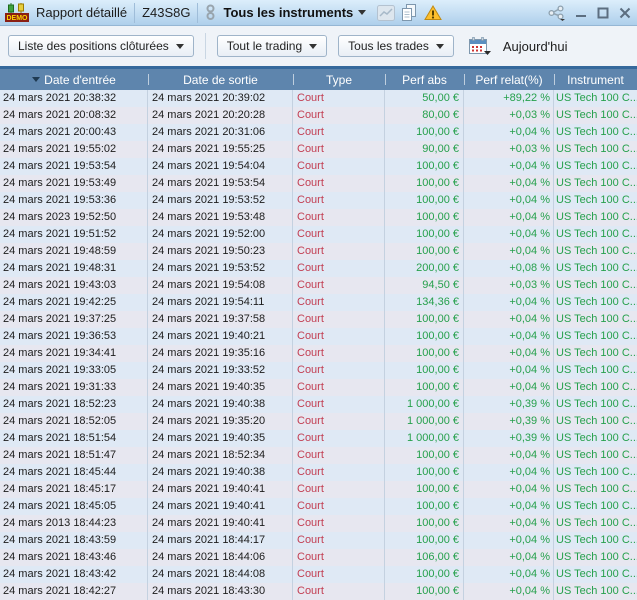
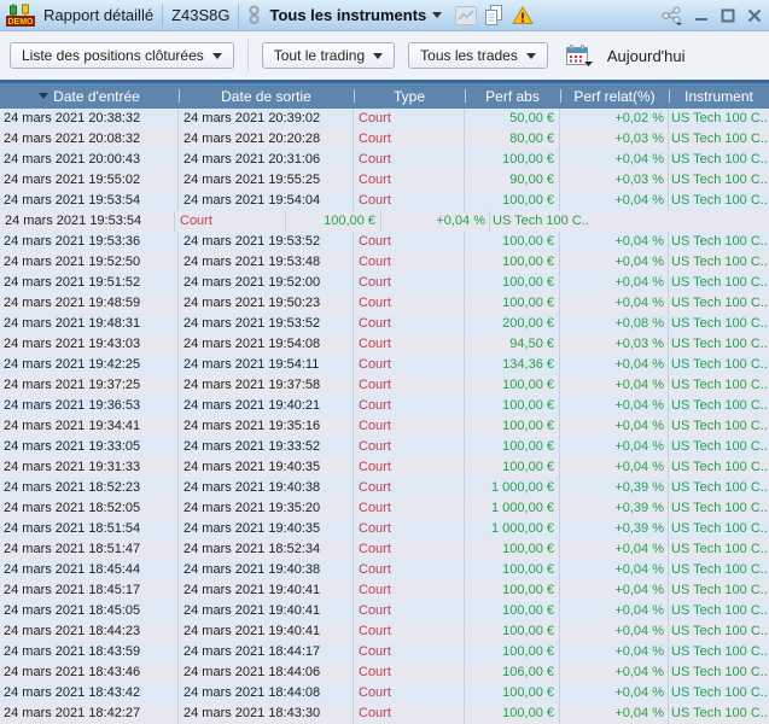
  Rapport détaillé
  Z43S8G
  Tous les instruments
  Liste des positions clôturées
  Tout le trading
  Tous les trades
  Aujourd'hui
  Date d'entrée
  Date de sortie
  Type
  Perf abs
  Perf relat(%)
  Instrument
  24 mars 2021 20:38:32
  24 mars 2021 20:39:02
  Court
  50,00 €
- +89,22 %
+ +0,02 %
  US Tech 100 C..
  24 mars 2021 20:08:32
  24 mars 2021 20:20:28
  Court
  80,00 €
  +0,03 %
  US Tech 100 C..
  24 mars 2021 20:00:43
  24 mars 2021 20:31:06
  Court
  100,00 €
  +0,04 %
  US Tech 100 C..
  24 mars 2021 19:55:02
  24 mars 2021 19:55:25
  Court
  90,00 €
  +0,03 %
  US Tech 100 C..
  24 mars 2021 19:53:54
  24 mars 2021 19:54:04
  Court
  100,00 €
  +0,04 %
  US Tech 100 C..
- 24 mars 2021 19:53:49
  24 mars 2021 19:53:54
  Court
  100,00 €
  +0,04 %
  US Tech 100 C..
  24 mars 2021 19:53:36
  24 mars 2021 19:53:52
  Court
  100,00 €
  +0,04 %
  US Tech 100 C..
- 24 mars 2023 19:52:50
+ 24 mars 2021 19:52:50
  24 mars 2021 19:53:48
  Court
  100,00 €
  +0,04 %
  US Tech 100 C..
  24 mars 2021 19:51:52
  24 mars 2021 19:52:00
  Court
  100,00 €
  +0,04 %
  US Tech 100 C..
  24 mars 2021 19:48:59
  24 mars 2021 19:50:23
  Court
  100,00 €
  +0,04 %
  US Tech 100 C..
  24 mars 2021 19:48:31
  24 mars 2021 19:53:52
  Court
  200,00 €
  +0,08 %
  US Tech 100 C..
  24 mars 2021 19:43:03
  24 mars 2021 19:54:08
  Court
  94,50 €
  +0,03 %
  US Tech 100 C..
  24 mars 2021 19:42:25
  24 mars 2021 19:54:11
  Court
  134,36 €
  +0,04 %
  US Tech 100 C..
  24 mars 2021 19:37:25
  24 mars 2021 19:37:58
  Court
  100,00 €
  +0,04 %
  US Tech 100 C..
  24 mars 2021 19:36:53
  24 mars 2021 19:40:21
  Court
  100,00 €
  +0,04 %
  US Tech 100 C..
  24 mars 2021 19:34:41
  24 mars 2021 19:35:16
  Court
  100,00 €
  +0,04 %
  US Tech 100 C..
  24 mars 2021 19:33:05
  24 mars 2021 19:33:52
  Court
  100,00 €
  +0,04 %
  US Tech 100 C..
  24 mars 2021 19:31:33
  24 mars 2021 19:40:35
  Court
  100,00 €
  +0,04 %
  US Tech 100 C..
  24 mars 2021 18:52:23
  24 mars 2021 19:40:38
  Court
  1 000,00 €
  +0,39 %
  US Tech 100 C..
  24 mars 2021 18:52:05
  24 mars 2021 19:35:20
  Court
  1 000,00 €
  +0,39 %
  US Tech 100 C..
  24 mars 2021 18:51:54
  24 mars 2021 19:40:35
  Court
  1 000,00 €
  +0,39 %
  US Tech 100 C..
  24 mars 2021 18:51:47
  24 mars 2021 18:52:34
  Court
  100,00 €
  +0,04 %
  US Tech 100 C..
  24 mars 2021 18:45:44
  24 mars 2021 19:40:38
  Court
  100,00 €
  +0,04 %
  US Tech 100 C..
  24 mars 2021 18:45:17
  24 mars 2021 19:40:41
  Court
  100,00 €
  +0,04 %
  US Tech 100 C..
  24 mars 2021 18:45:05
  24 mars 2021 19:40:41
  Court
  100,00 €
  +0,04 %
  US Tech 100 C..
- 24 mars 2013 18:44:23
+ 24 mars 2021 18:44:23
  24 mars 2021 19:40:41
  Court
  100,00 €
  +0,04 %
  US Tech 100 C..
  24 mars 2021 18:43:59
  24 mars 2021 18:44:17
  Court
  100,00 €
  +0,04 %
  US Tech 100 C..
  24 mars 2021 18:43:46
  24 mars 2021 18:44:06
  Court
  106,00 €
  +0,04 %
  US Tech 100 C..
  24 mars 2021 18:43:42
  24 mars 2021 18:44:08
  Court
  100,00 €
  +0,04 %
  US Tech 100 C..
  24 mars 2021 18:42:27
  24 mars 2021 18:43:30
  Court
  100,00 €
  +0,04 %
  US Tech 100 C..
